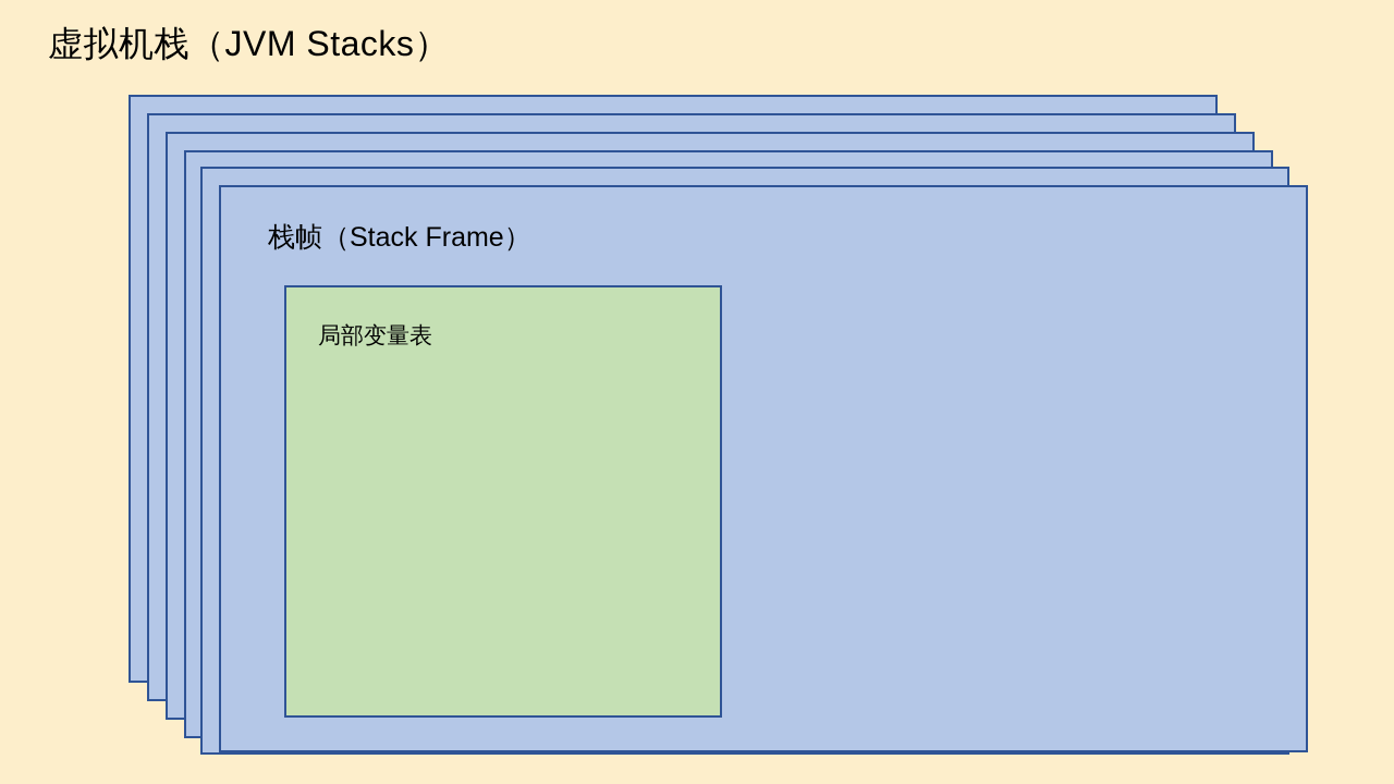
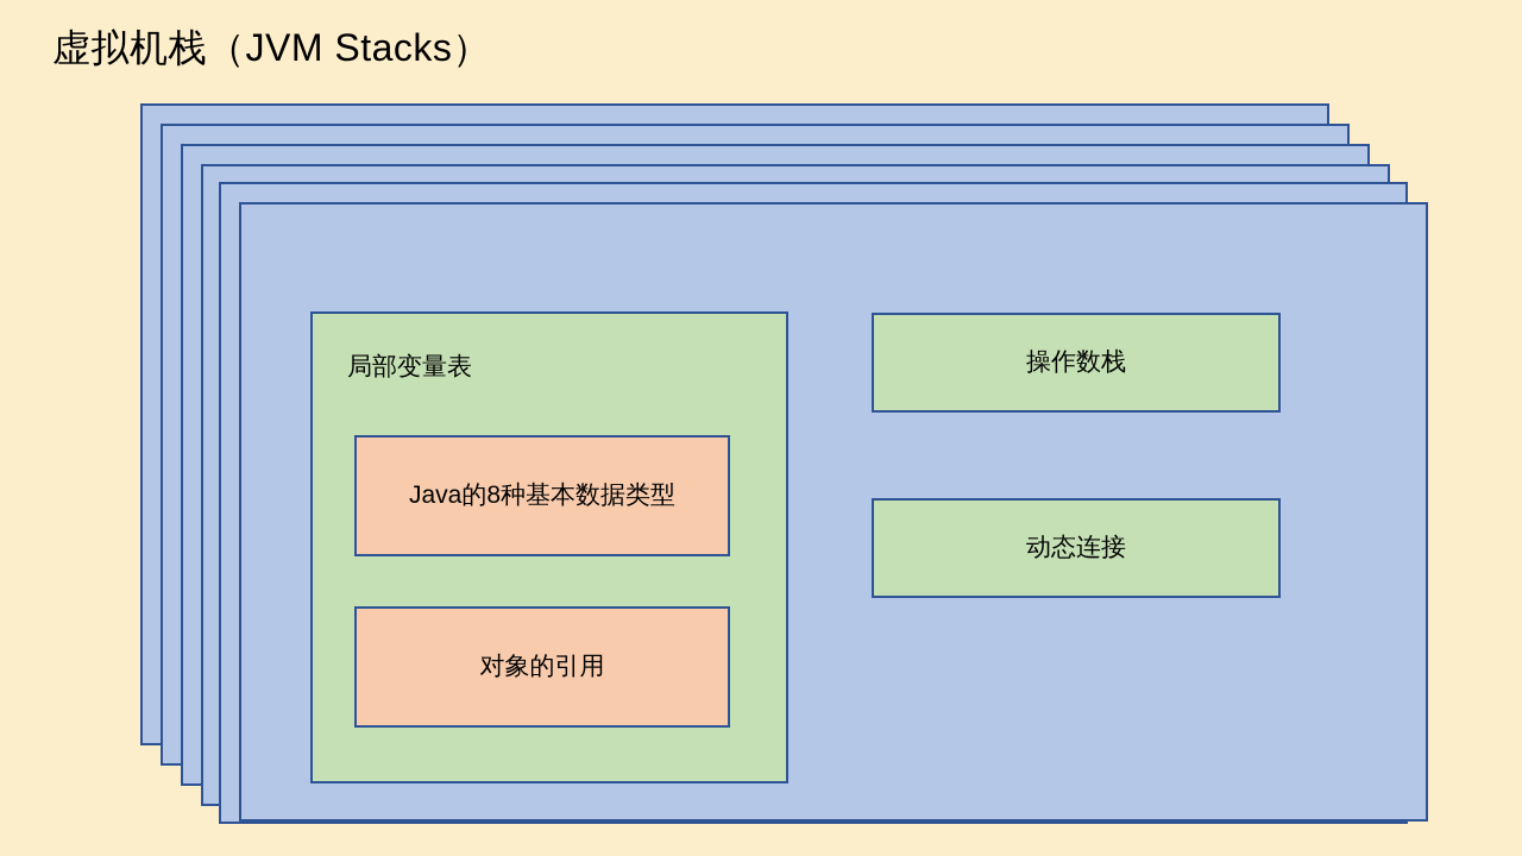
  虚拟机栈（JVM Stacks）
- 栈帧（Stack Frame）
  局部变量表
+ Java的8种基本数据类型
+ 对象的引用
+ 操作数栈
+ 动态连接
